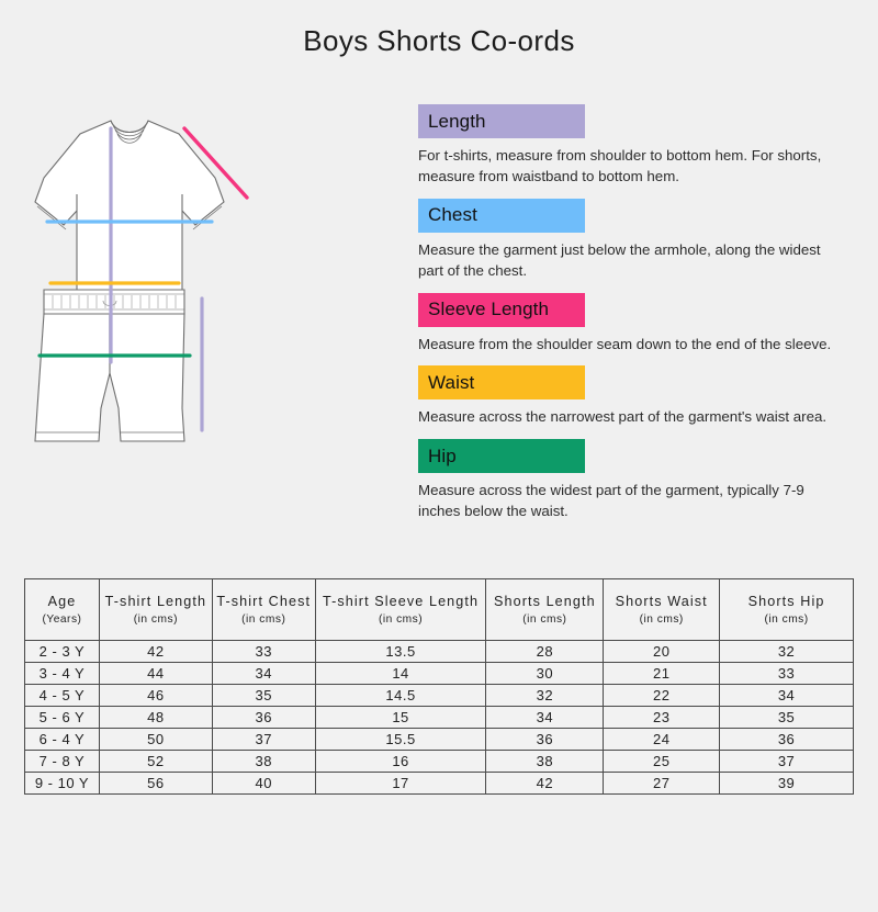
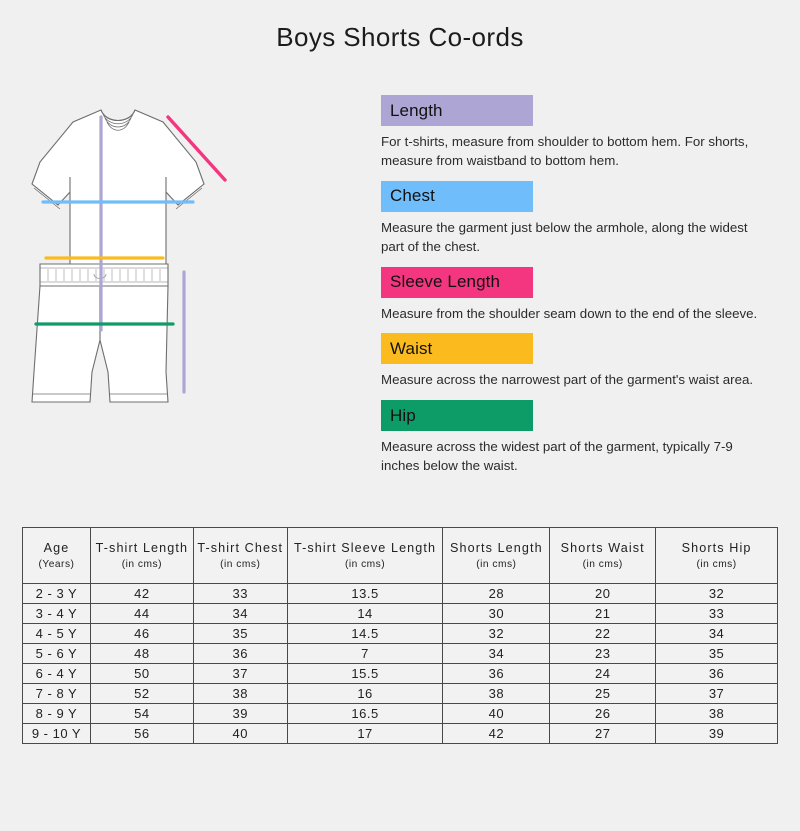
  Boys Shorts Co-ords
  Length
  For t-shirts, measure from shoulder to bottom hem. For shorts, measure from waistband to bottom hem.
  Chest
  Measure the garment just below the armhole, along the widest part of the chest.
  Sleeve Length
  Measure from the shoulder seam down to the end of the sleeve.
  Waist
  Measure across the narrowest part of the garment's waist area.
  Hip
  Measure across the widest part of the garment, typically 7-9 inches below the waist.
  Age (Years)	T-shirt Length (in cms)	T-shirt Chest (in cms)	T-shirt Sleeve Length (in cms)	Shorts Length (in cms)	Shorts Waist (in cms)	Shorts Hip (in cms)
  2 - 3 Y	42	33	13.5	28	20	32
  3 - 4 Y	44	34	14	30	21	33
  4 - 5 Y	46	35	14.5	32	22	34
- 5 - 6 Y	48	36	15	34	23	35
+ 5 - 6 Y	48	36	7	34	23	35
  6 - 4 Y	50	37	15.5	36	24	36
  7 - 8 Y	52	38	16	38	25	37
+ 8 - 9 Y	54	39	16.5	40	26	38
  9 - 10 Y	56	40	17	42	27	39
